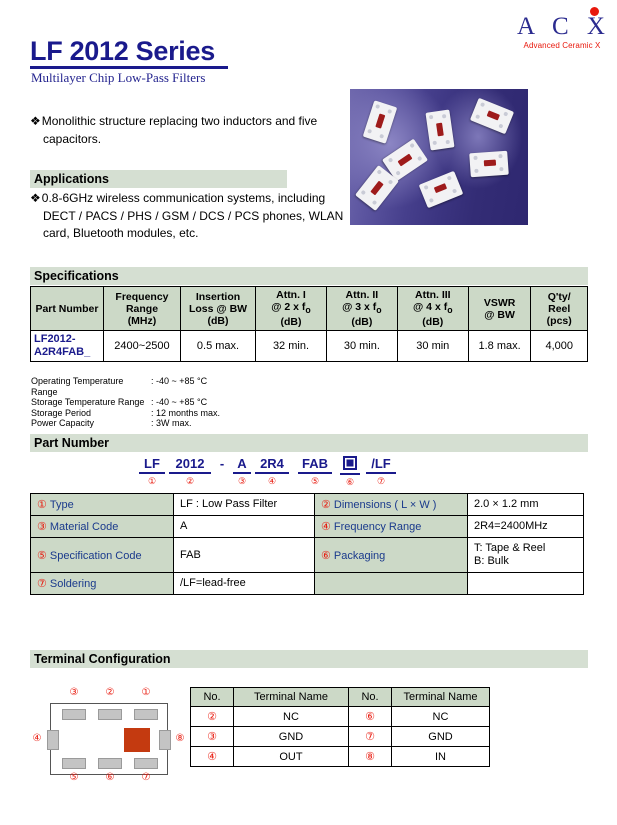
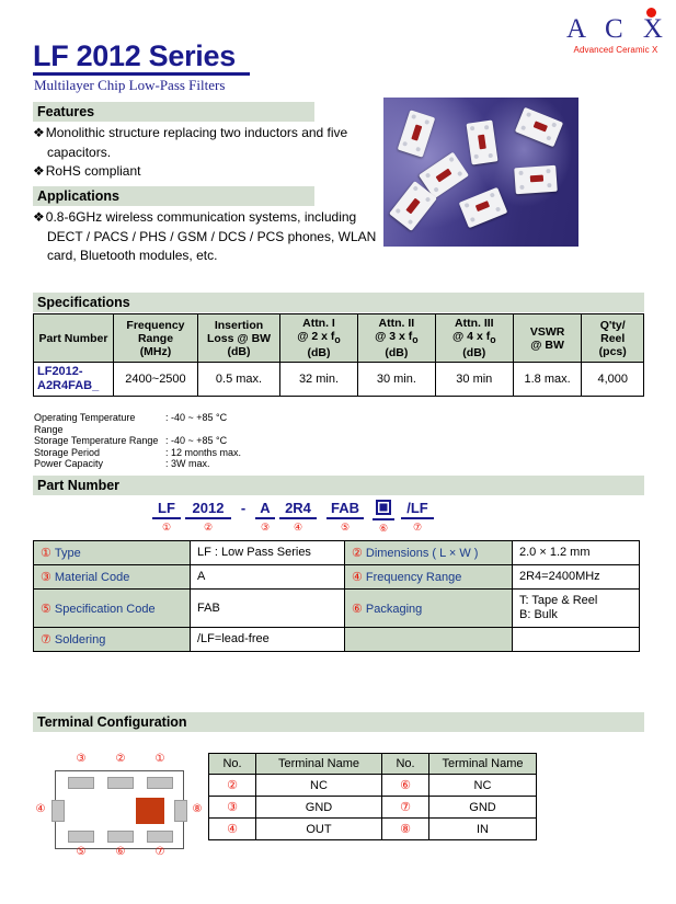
  LF 2012 Series
  Multilayer Chip Low-Pass Filters
  A C X
  Advanced Ceramic X
+ Features
  ❖Monolithic structure replacing two inductors and five
  capacitors.
+ ❖RoHS compliant
  Applications
  ❖0.8-6GHz wireless communication systems, including
  DECT / PACS / PHS / GSM / DCS / PCS phones, WLAN
  card, Bluetooth modules, etc.
  Specifications
  Part Number	Frequency Range (MHz)	Insertion Loss @ BW (dB)	Attn. I @ 2 x fo (dB)	Attn. II @ 3 x fo (dB)	Attn. III @ 4 x fo (dB)	VSWR @ BW	Q'ty/ Reel (pcs)
  LF2012- A2R4FAB_	2400~2500	0.5 max.	32 min.	30 min.	30 min	1.8 max.	4,000
  Operating Temperature Range
  : -40 ~ +85 °C
  Storage Temperature Range
  : -40 ~ +85 °C
  Storage Period
  : 12 months max.
  Power Capacity
  : 3W max.
  Part Number
  LF
  ①
  2012
  ②
  -
  A
  ③
  2R4
  ④
  FAB
  ⑤
  ⑥
  /LF
  ⑦
- ① Type	LF : Low Pass Filter	② Dimensions ( L × W )	2.0 × 1.2 mm
+ ① Type	LF : Low Pass Series	② Dimensions ( L × W )	2.0 × 1.2 mm
  ③ Material Code	A	④ Frequency Range	2R4=2400MHz
  ⑤ Specification Code	FAB	⑥ Packaging	T: Tape & Reel B: Bulk
  ⑦ Soldering	/LF=lead-free
  Terminal Configuration
  ③
  ②
  ①
  ⑤
  ⑥
  ⑦
  ④
  ⑧
  No.	Terminal Name	No.	Terminal Name
  ②	NC	⑥	NC
  ③	GND	⑦	GND
  ④	OUT	⑧	IN
